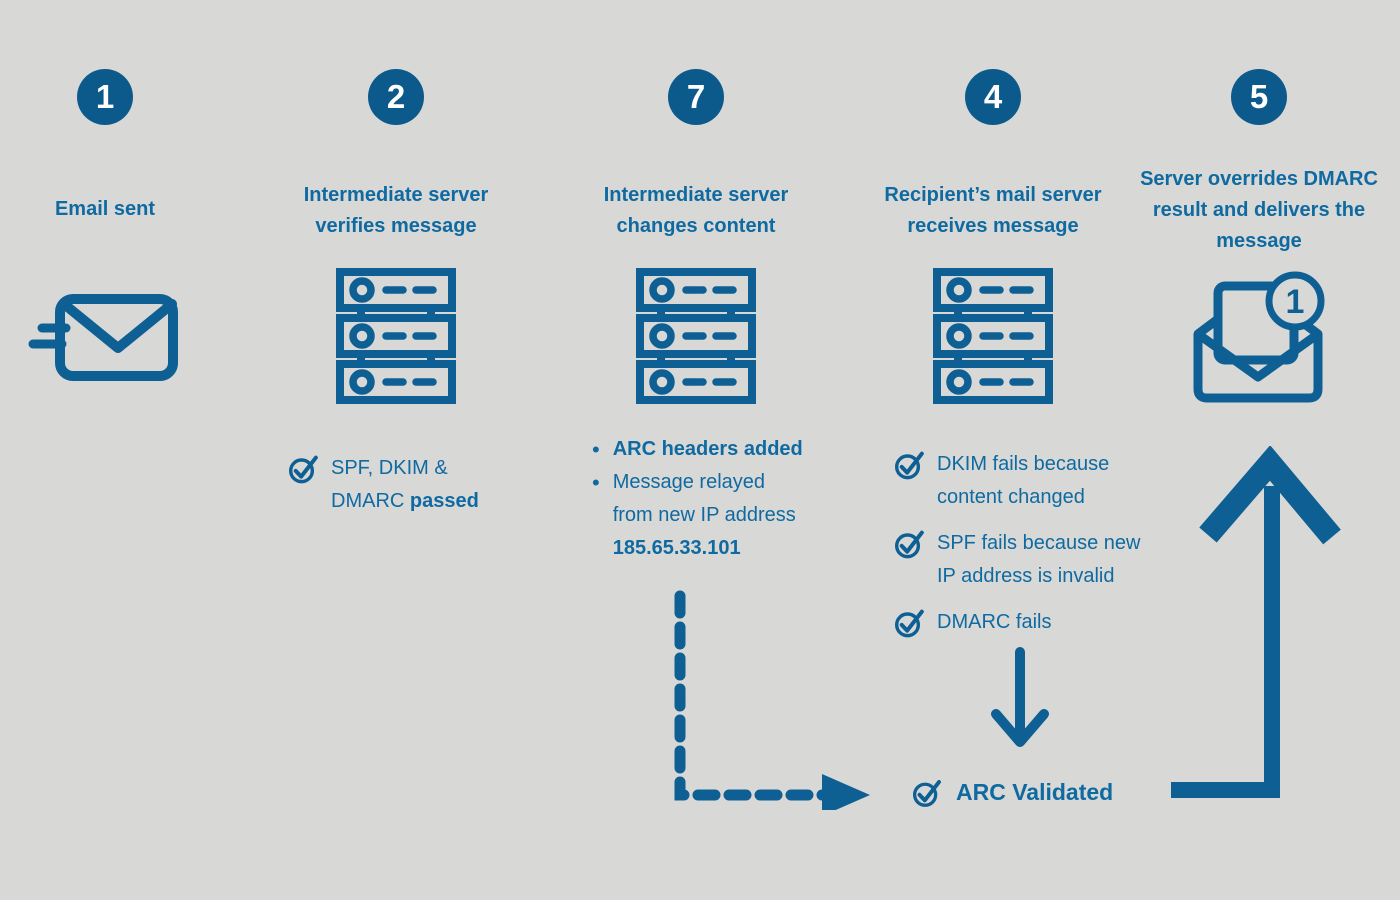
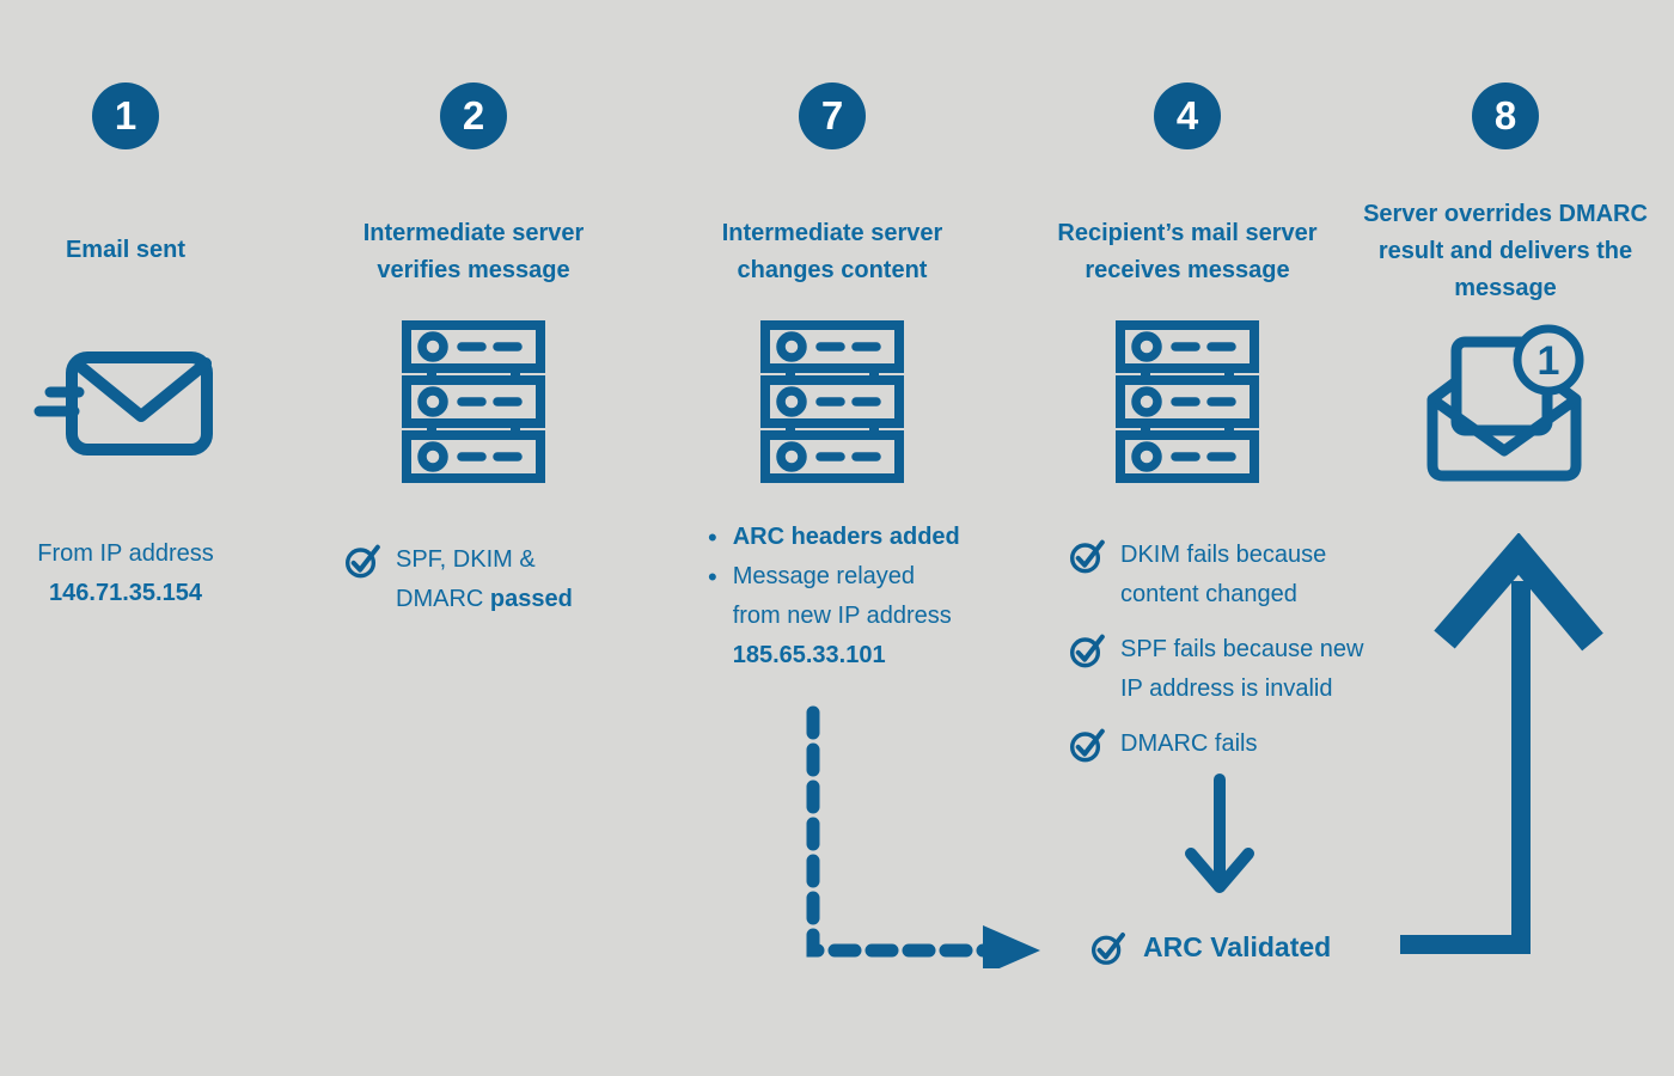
  1
  Email sent
+ From IP address
+ 146.71.35.154
  2
  Intermediate server
  verifies message
  SPF, DKIM &
  DMARC passed
  7
  Intermediate server
  changes content
  •
  ARC headers added
  •
  Message relayed
  from new IP address
  185.65.33.101
  4
  Recipient’s mail server
  receives message
  DKIM fails because
  content changed
  SPF fails because new
  IP address is invalid
  DMARC fails
- 5
+ 8
  Server overrides DMARC
  result and delivers the
  message
  1
  ARC Validated
